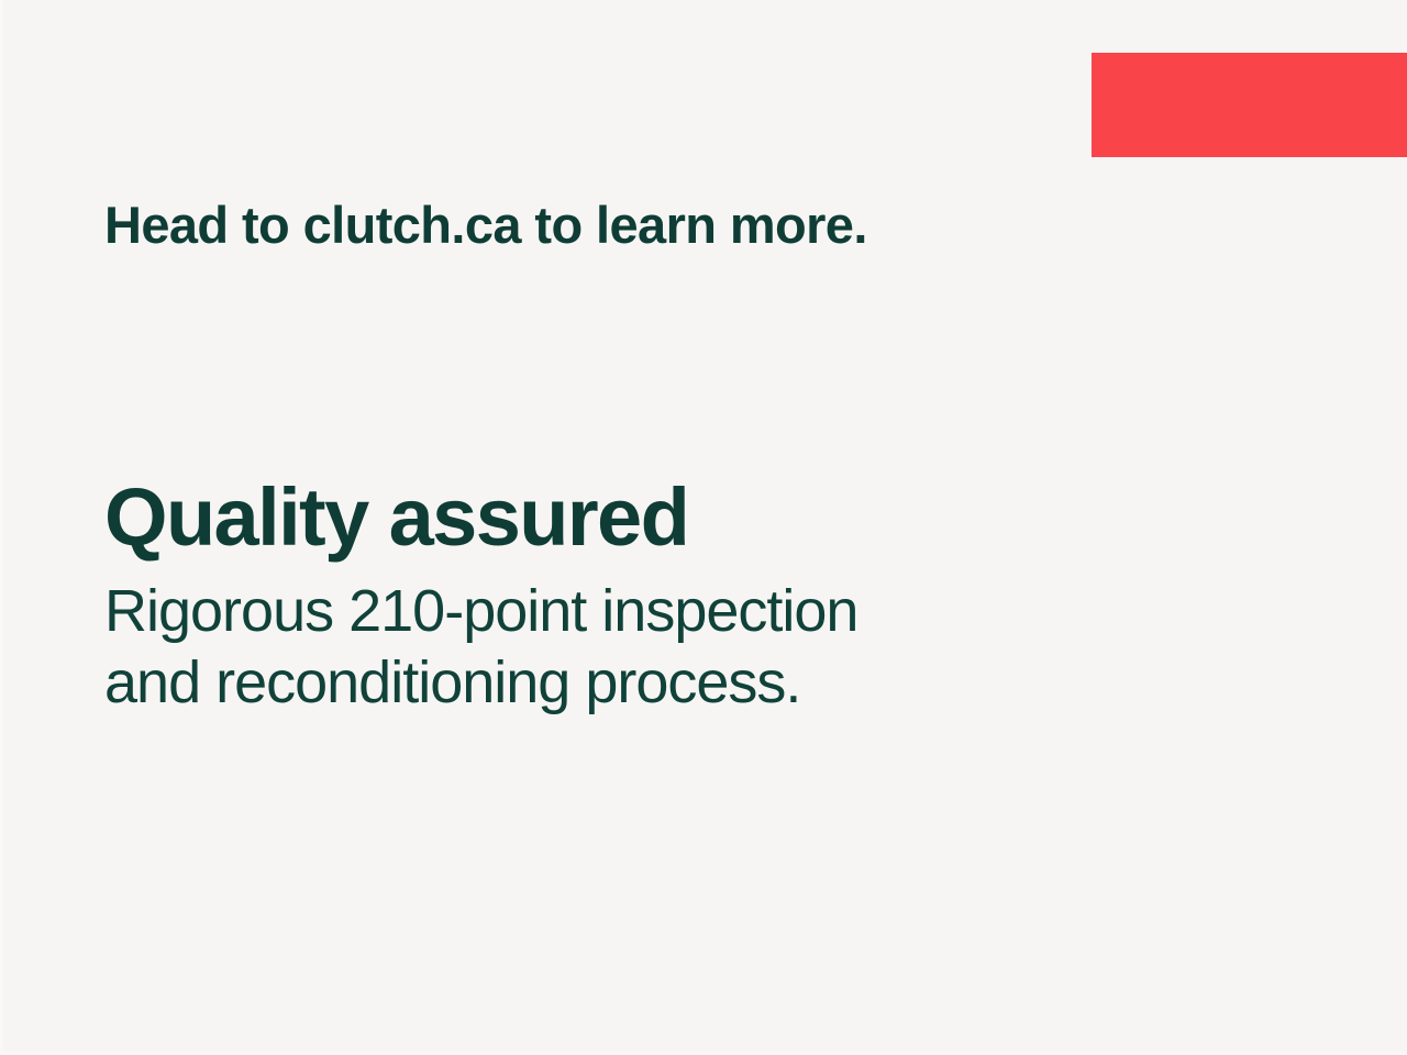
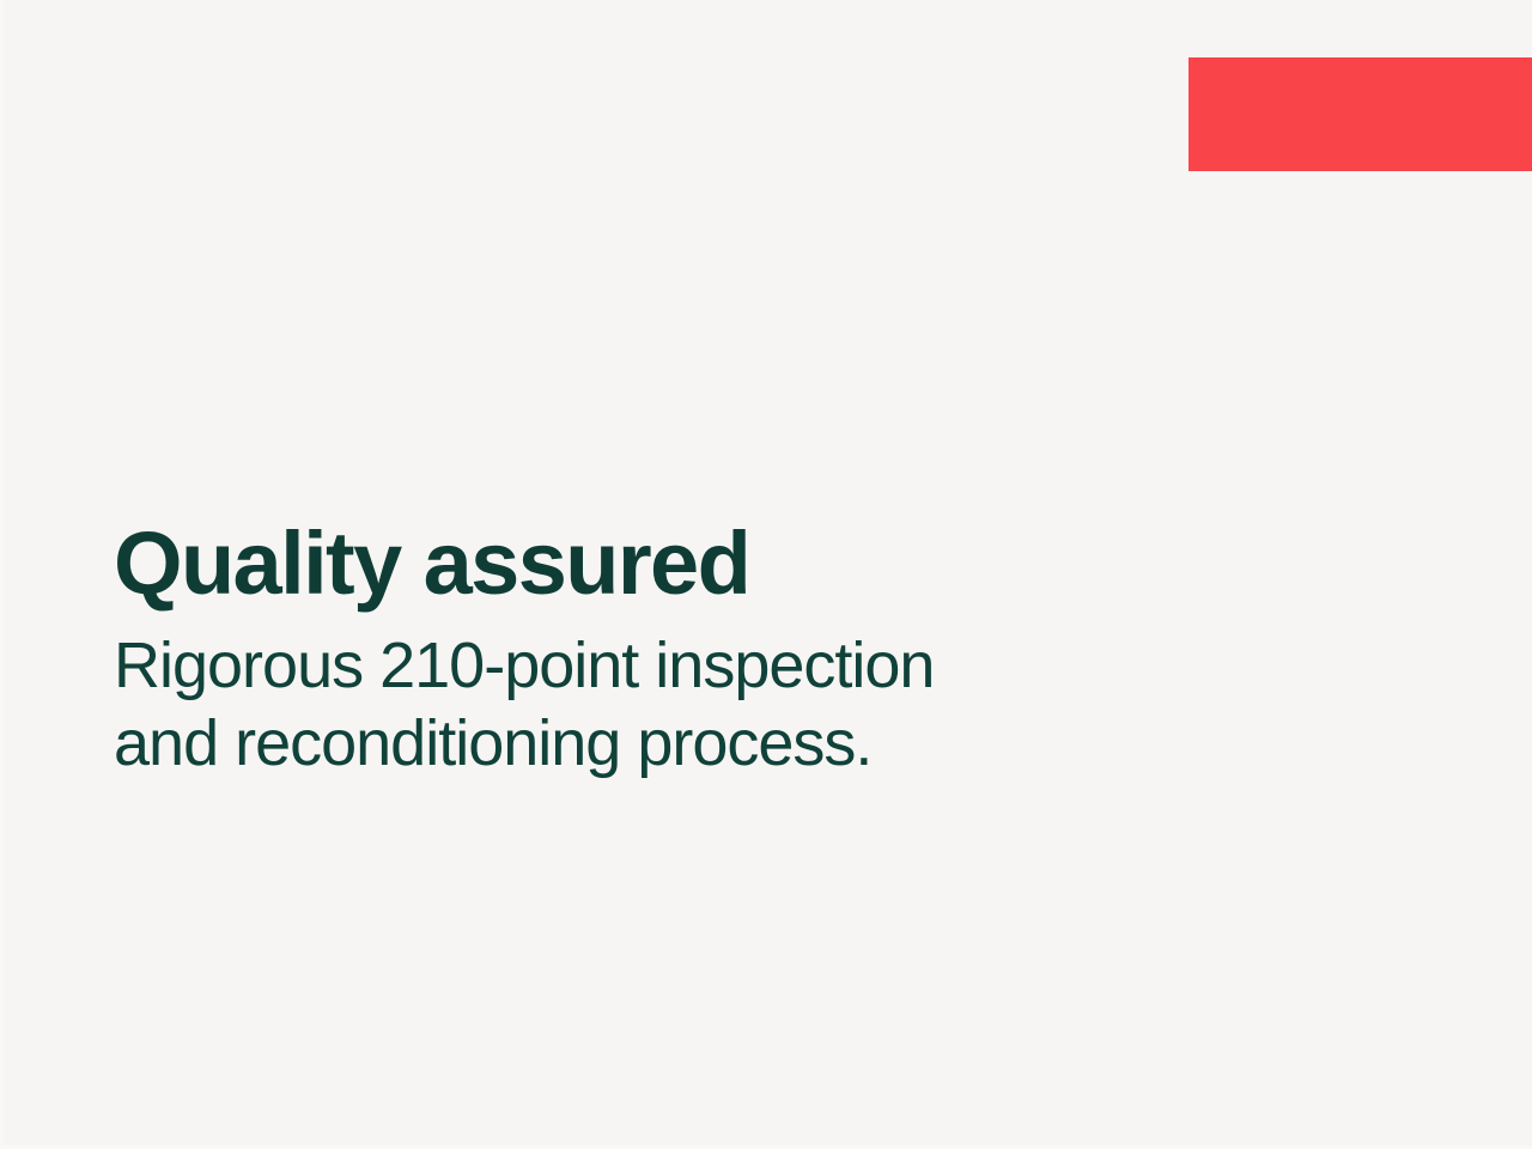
- Head to clutch.ca to learn more.
  Quality assured
  Rigorous 210-point inspection
  and reconditioning process.
